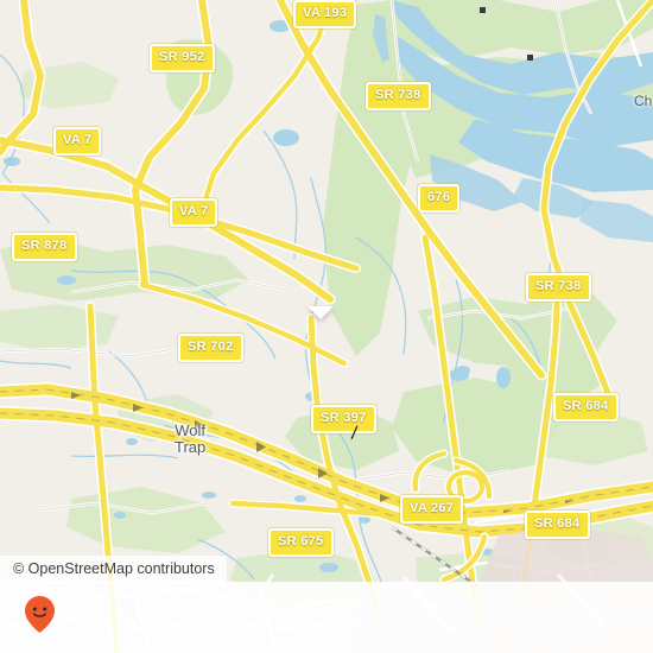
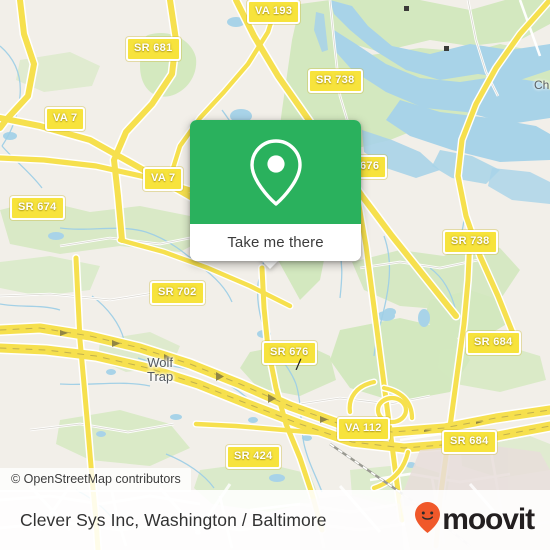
  VA 193
- SR 952
+ SR 681
  SR 738
  VA 7
  VA 7
  676
- SR 878
+ SR 674
  SR 738
  SR 702
  SR 684
- SR 397
+ SR 676
- VA 267
+ VA 112
  SR 684
- SR 675
+ SR 424
  Wolf
  Trap
  Ch
+ Take me there
  © OpenStreetMap contributors
+ Clever Sys Inc, Washington / Baltimore
+ moovit
